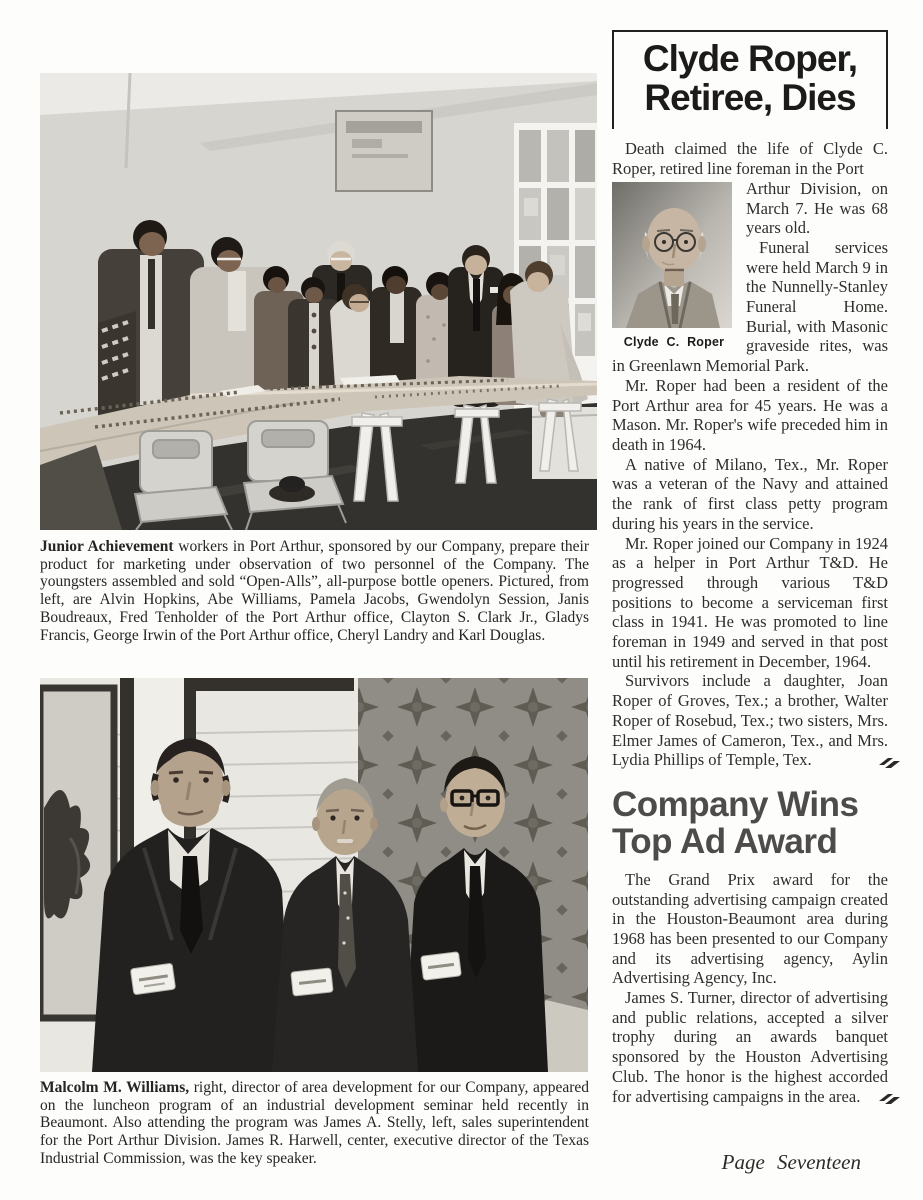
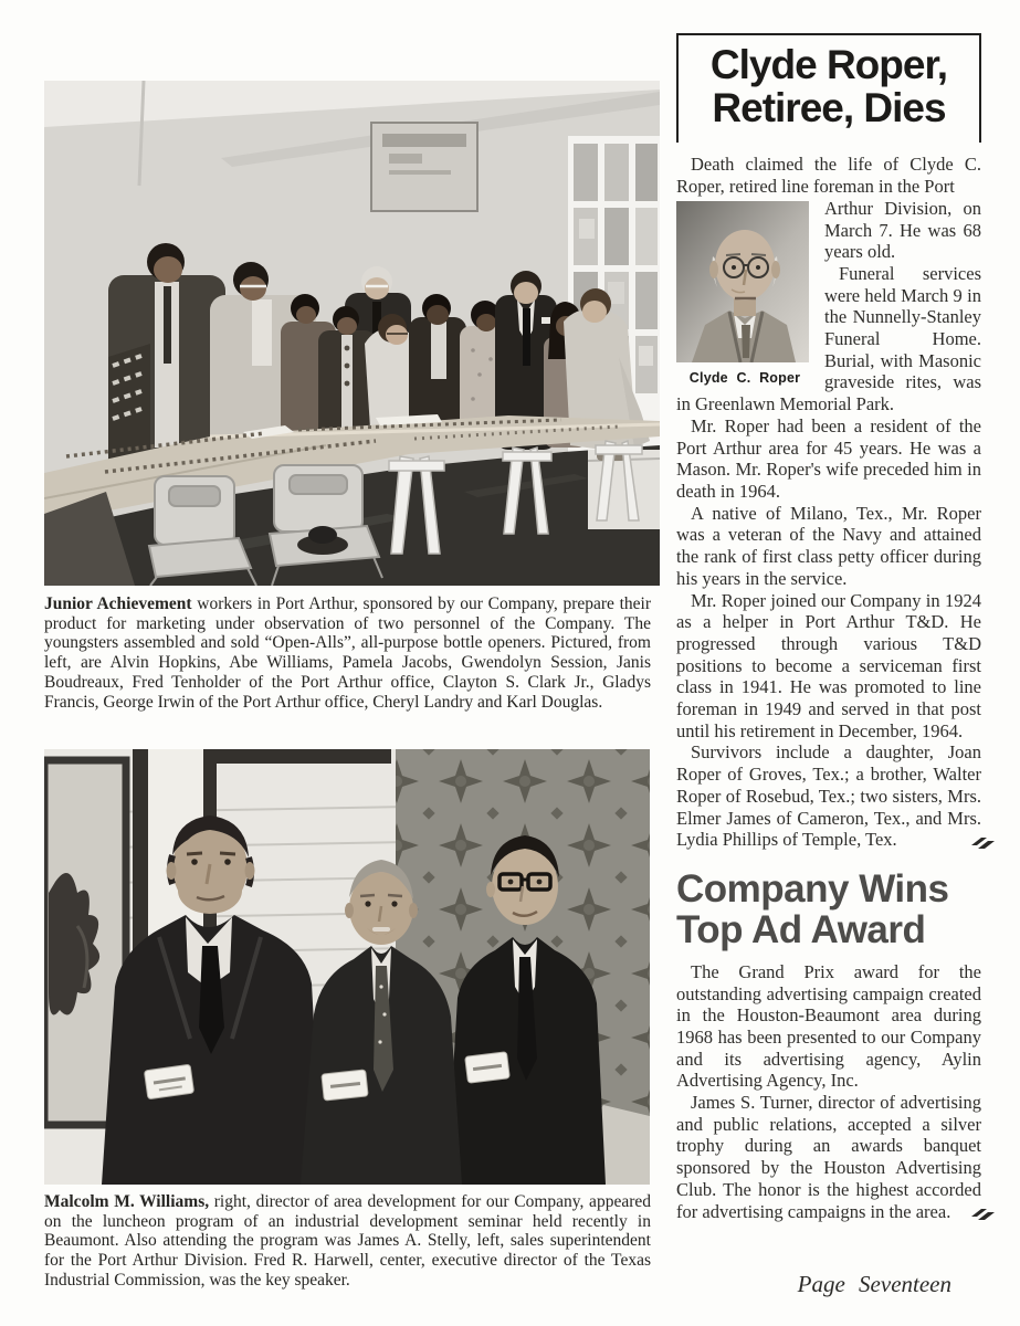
  Junior Achievement workers in Port Arthur, sponsored by our Company, prepare their product for marketing under observation of two personnel of the Company. The youngsters assembled and sold “Open-Alls”, all-purpose bottle openers. Pictured, from left, are Alvin Hopkins, Abe Williams, Pamela Jacobs, Gwendolyn Session, Janis Boudreaux, Fred Tenholder of the Port Arthur office, Clayton S. Clark Jr., Gladys Francis, George Irwin of the Port Arthur office, Cheryl Landry and Karl Douglas.
- Malcolm M. Williams, right, director of area development for our Company, appeared on the luncheon program of an industrial development seminar held recently in Beaumont. Also attending the program was James A. Stelly, left, sales superintendent for the Port Arthur Division. James R. Harwell, center, executive director of the Texas Industrial Commission, was the key speaker.
+ Malcolm M. Williams, right, director of area development for our Company, appeared on the luncheon program of an industrial development seminar held recently in Beaumont. Also attending the program was James A. Stelly, left, sales superintendent for the Port Arthur Division. Fred R. Harwell, center, executive director of the Texas Industrial Commission, was the key speaker.
  Clyde Roper,
  Retiree, Dies
  Death claimed the life of Clyde C. Roper, retired line foreman in the Port
  Clyde C. Roper
  Arthur Division, on March 7. He was 68 years old.
  Funeral services were held March 9 in the Nunnelly-Stanley Funeral Home. Burial, with Masonic graveside rites, was in Greenlawn Memorial Park.
  Mr. Roper had been a resident of the Port Arthur area for 45 years. He was a Mason. Mr. Roper's wife preceded him in death in 1964.
- A native of Milano, Tex., Mr. Roper was a veteran of the Navy and attained the rank of first class petty program during his years in the service.
+ A native of Milano, Tex., Mr. Roper was a veteran of the Navy and attained the rank of first class petty officer during his years in the service.
  Mr. Roper joined our Company in 1924 as a helper in Port Arthur T&D. He progressed through various T&D positions to become a serviceman first class in 1941. He was promoted to line foreman in 1949 and served in that post until his retirement in December, 1964.
  Survivors include a daughter, Joan Roper of Groves, Tex.; a brother, Walter Roper of Rosebud, Tex.; two sisters, Mrs. Elmer James of Cameron, Tex., and Mrs. Lydia Phillips of Temple, Tex.
  Company Wins
  Top Ad Award
  The Grand Prix award for the outstanding advertising campaign created in the Houston-Beaumont area during 1968 has been presented to our Company and its advertising agency, Aylin Advertising Agency, Inc.
  James S. Turner, director of advertising and public relations, accepted a silver trophy during an awards banquet sponsored by the Houston Advertising Club. The honor is the highest accorded for advertising campaigns in the area.
  Page Seventeen
